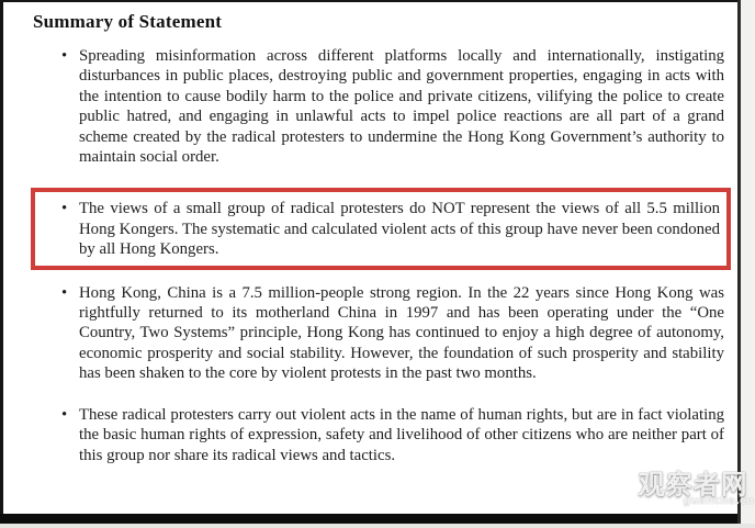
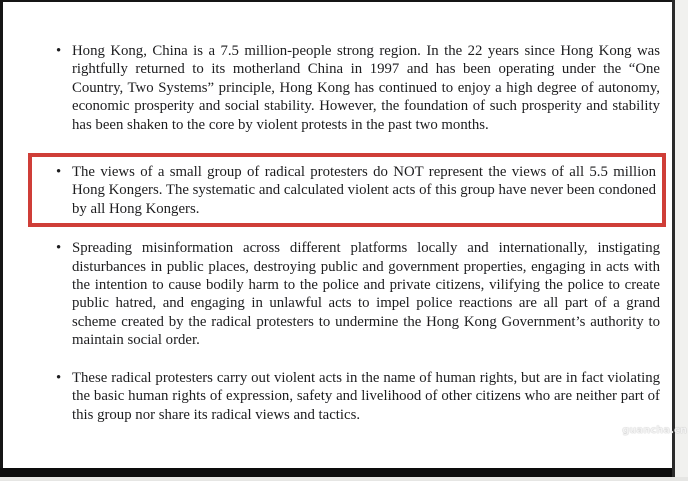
- Summary of Statement
  •
- Spreading misinformation across different platforms locally and internationally, instigating disturbances in public places, destroying public and government properties, engaging in acts with the intention to cause bodily harm to the police and private citizens, vilifying the police to create public hatred, and engaging in unlawful acts to impel police reactions are all part of a grand scheme created by the radical protesters to undermine the Hong Kong Government’s authority to maintain social order.
+ Hong Kong, China is a 7.5 million-people strong region. In the 22 years since Hong Kong was rightfully returned to its motherland China in 1997 and has been operating under the “One Country, Two Systems” principle, Hong Kong has continued to enjoy a high degree of autonomy, economic prosperity and social stability. However, the foundation of such prosperity and stability has been shaken to the core by violent protests in the past two months.
  •
  The views of a small group of radical protesters do NOT represent the views of all 5.5 million Hong Kongers. The systematic and calculated violent acts of this group have never been condoned by all Hong Kongers.
  •
- Hong Kong, China is a 7.5 million-people strong region. In the 22 years since Hong Kong was rightfully returned to its motherland China in 1997 and has been operating under the “One Country, Two Systems” principle, Hong Kong has continued to enjoy a high degree of autonomy, economic prosperity and social stability. However, the foundation of such prosperity and stability has been shaken to the core by violent protests in the past two months.
+ Spreading misinformation across different platforms locally and internationally, instigating disturbances in public places, destroying public and government properties, engaging in acts with the intention to cause bodily harm to the police and private citizens, vilifying the police to create public hatred, and engaging in unlawful acts to impel police reactions are all part of a grand scheme created by the radical protesters to undermine the Hong Kong Government’s authority to maintain social order.
  •
  These radical protesters carry out violent acts in the name of human rights, but are in fact violating the basic human rights of expression, safety and livelihood of other citizens who are neither part of this group nor share its radical views and tactics.
- 观察者网
  guancha.cn
